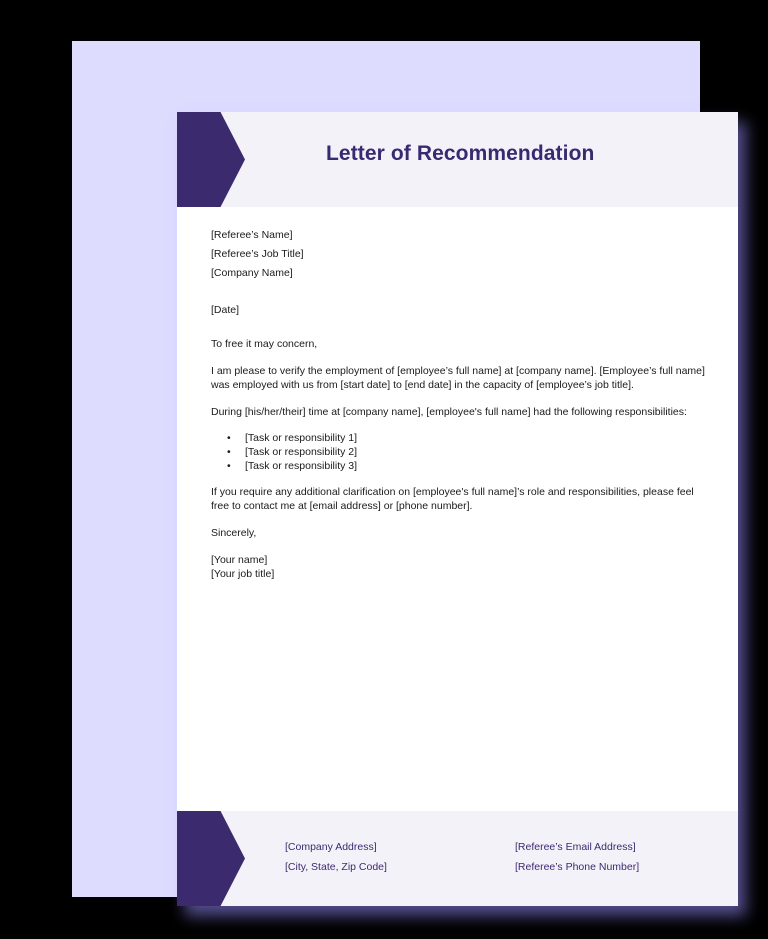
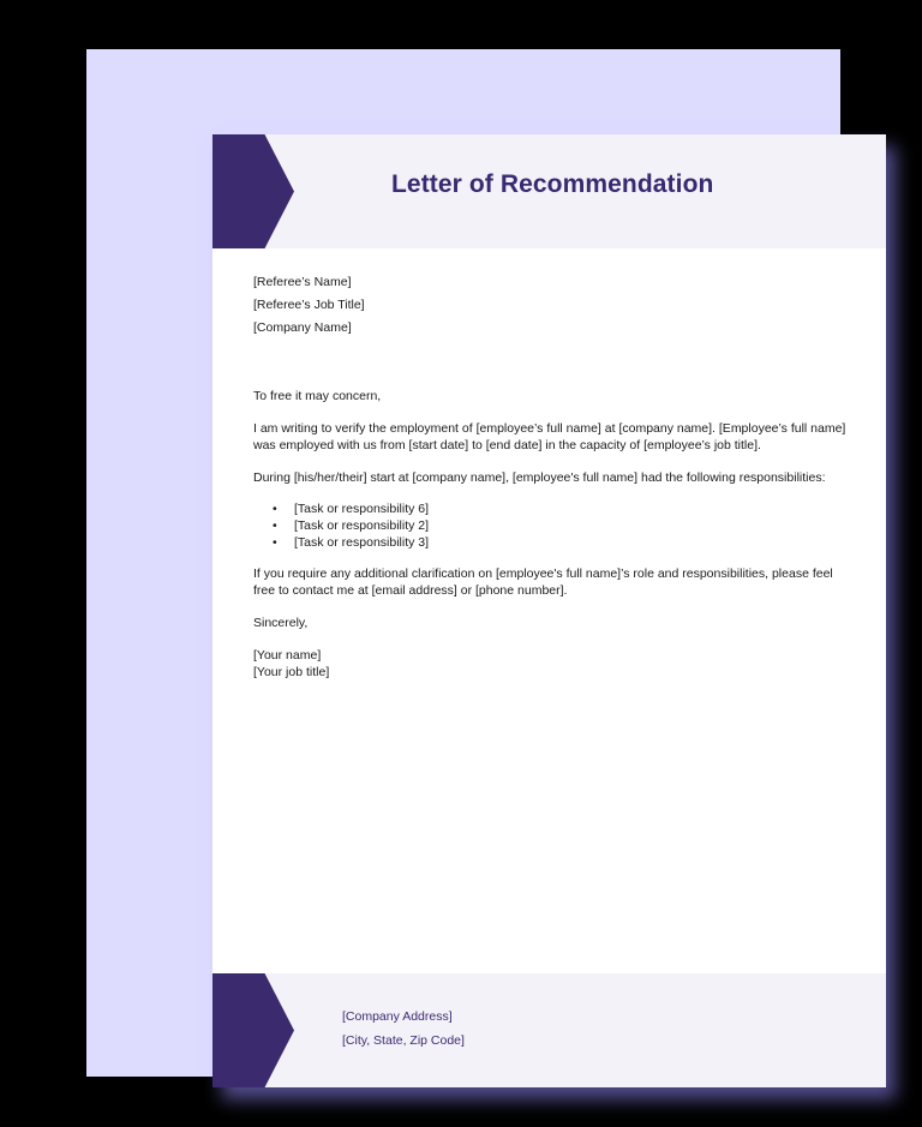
  Letter of Recommendation
  [Referee’s Name]
  [Referee’s Job Title]
  [Company Name]
- [Date]
  To free it may concern,
- I am please to verify the employment of [employee’s full name] at [company name]. [Employee’s full name] was employed with us from [start date] to [end date] in the capacity of [employee’s job title].
+ I am writing to verify the employment of [employee’s full name] at [company name]. [Employee’s full name] was employed with us from [start date] to [end date] in the capacity of [employee’s job title].
- During [his/her/their] time at [company name], [employee's full name] had the following responsibilities:
+ During [his/her/their] start at [company name], [employee's full name] had the following responsibilities:
- [Task or responsibility 1]
+ [Task or responsibility 6]
  [Task or responsibility 2]
  [Task or responsibility 3]
  If you require any additional clarification on [employee's full name]’s role and responsibilities, please feel free to contact me at [email address] or [phone number].
  Sincerely,
  [Your name]
  [Your job title]
  [Company Address]
  [City, State, Zip Code]
- [Referee’s Email Address]
- [Referee’s Phone Number]
